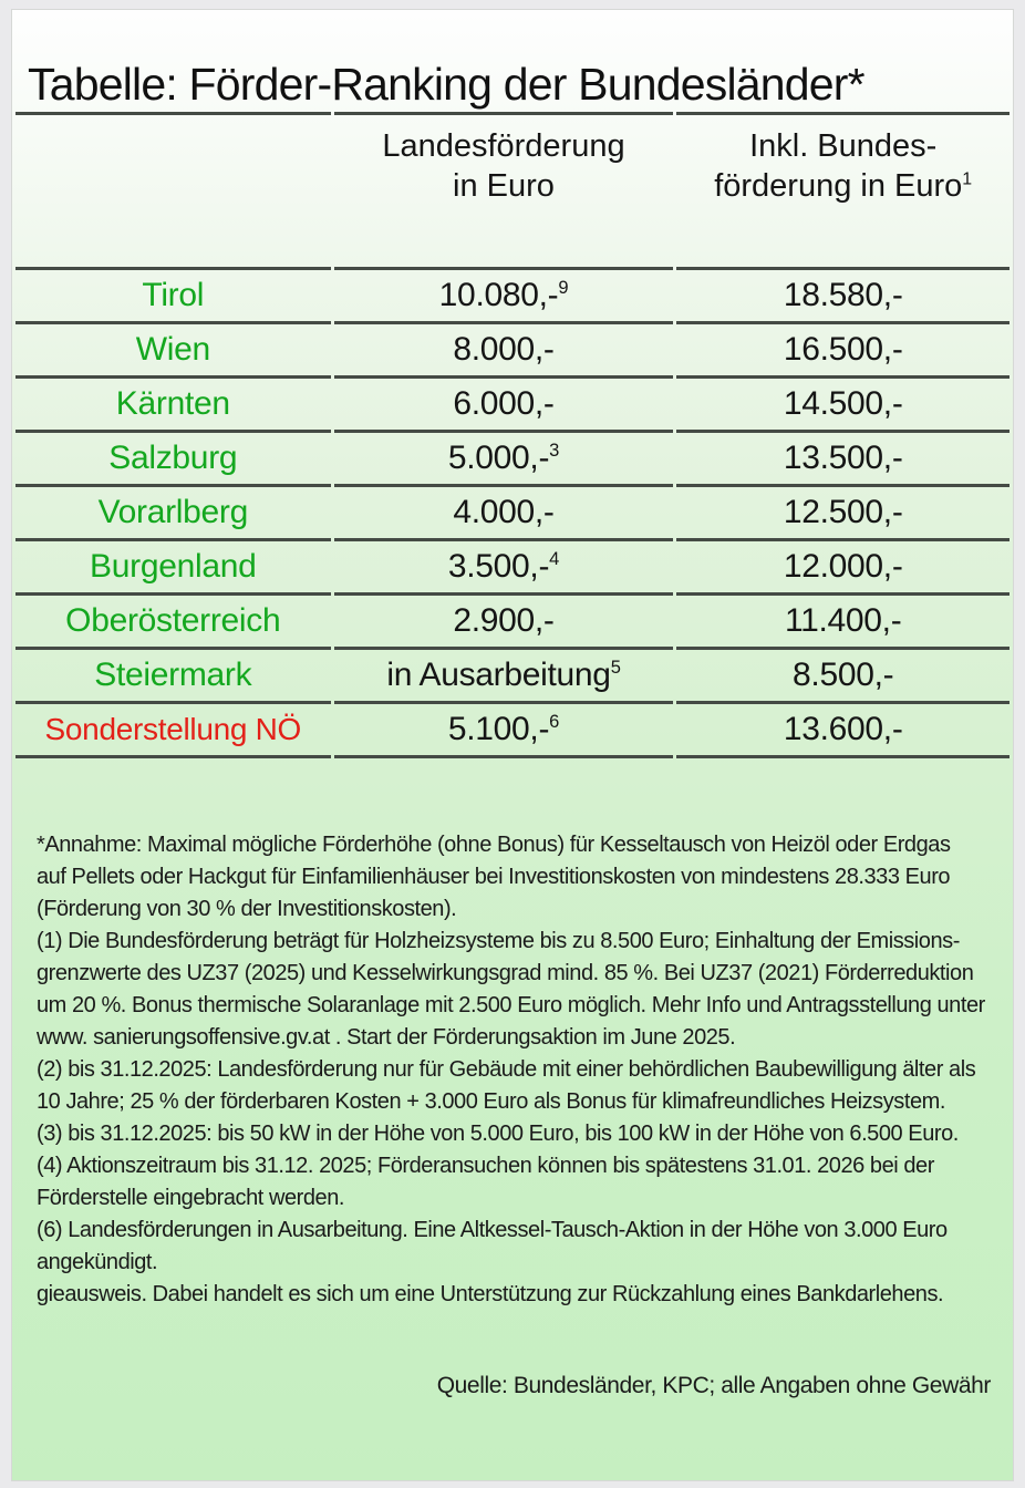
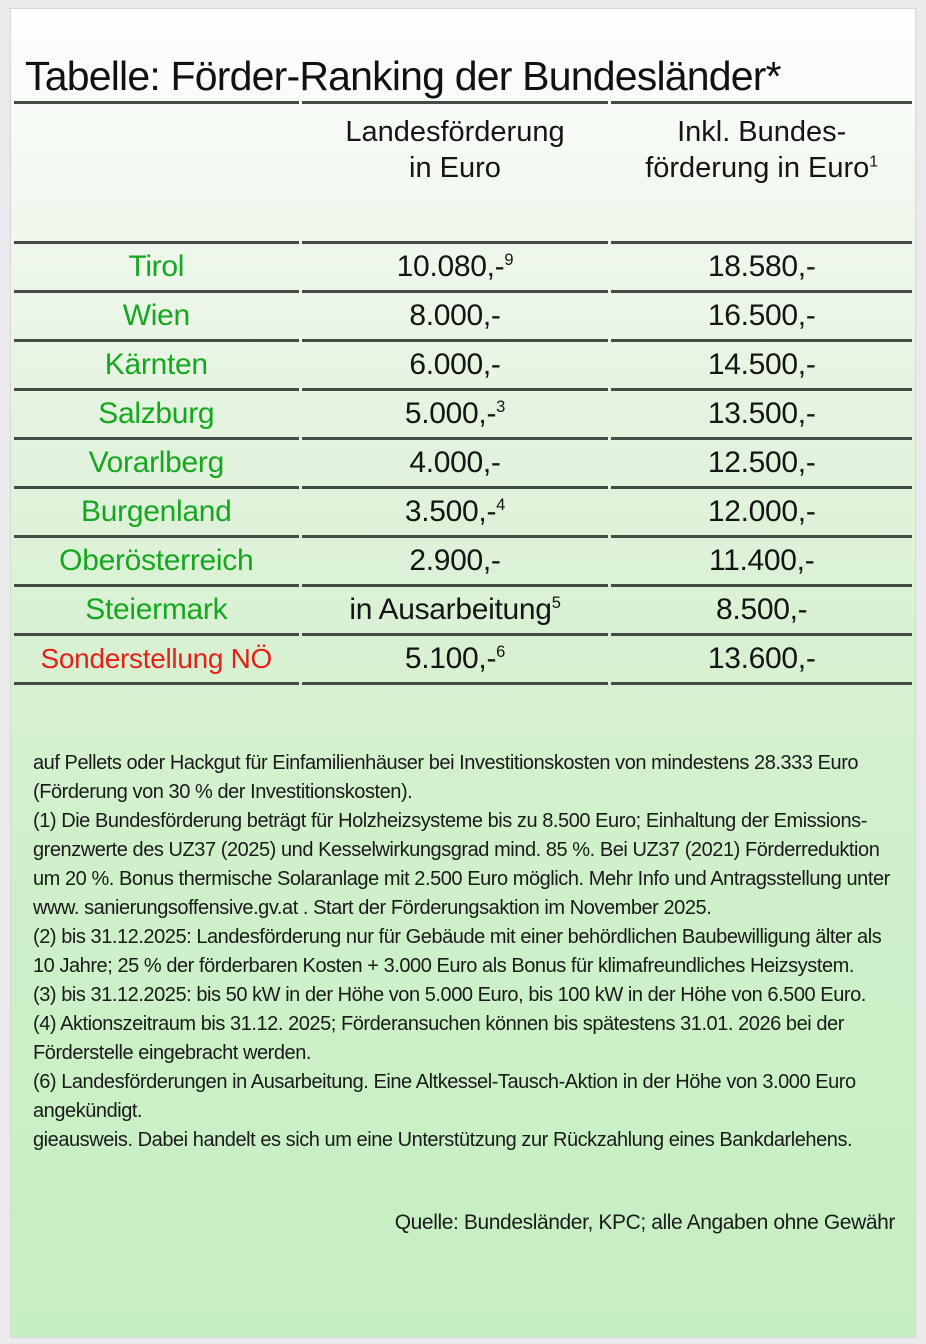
  Tabelle: Förder-Ranking der Bundesländer*
  	Landesförderung in Euro	Inkl. Bundes- förderung in Euro1
  Tirol	10.080,-9	18.580,-
  Wien	8.000,-	16.500,-
  Kärnten	6.000,-	14.500,-
  Salzburg	5.000,-3	13.500,-
  Vorarlberg	4.000,-	12.500,-
  Burgenland	3.500,-4	12.000,-
  Oberösterreich	2.900,-	11.400,-
  Steiermark	in Ausarbeitung5	8.500,-
  Sonderstellung NÖ	5.100,-6	13.600,-
- *Annahme: Maximal mögliche Förderhöhe (ohne Bonus) für Kesseltausch von Heizöl oder Erdgas
  auf Pellets oder Hackgut für Einfamilienhäuser bei Investitionskosten von mindestens 28.333 Euro
  (Förderung von 30 % der Investitionskosten).
  (1) Die Bundesförderung beträgt für Holzheizsysteme bis zu 8.500 Euro; Einhaltung der Emissions-
  grenzwerte des UZ37 (2025) und Kesselwirkungsgrad mind. 85 %. Bei UZ37 (2021) Förderreduktion
  um 20 %. Bonus thermische Solaranlage mit 2.500 Euro möglich. Mehr Info und Antragsstellung unter
- www. sanierungsoffensive.gv.at . Start der Förderungsaktion im June 2025.
+ www. sanierungsoffensive.gv.at . Start der Förderungsaktion im November 2025.
  (2) bis 31.12.2025: Landesförderung nur für Gebäude mit einer behördlichen Baubewilligung älter als
  10 Jahre; 25 % der förderbaren Kosten + 3.000 Euro als Bonus für klimafreundliches Heizsystem.
  (3) bis 31.12.2025: bis 50 kW in der Höhe von 5.000 Euro, bis 100 kW in der Höhe von 6.500 Euro.
  (4) Aktionszeitraum bis 31.12. 2025; Förderansuchen können bis spätestens 31.01. 2026 bei der
  Förderstelle eingebracht werden.
  (6) Landesförderungen in Ausarbeitung. Eine Altkessel-Tausch-Aktion in der Höhe von 3.000 Euro
  angekündigt.
  gieausweis. Dabei handelt es sich um eine Unterstützung zur Rückzahlung eines Bankdarlehens.
  Quelle: Bundesländer, KPC; alle Angaben ohne Gewähr
